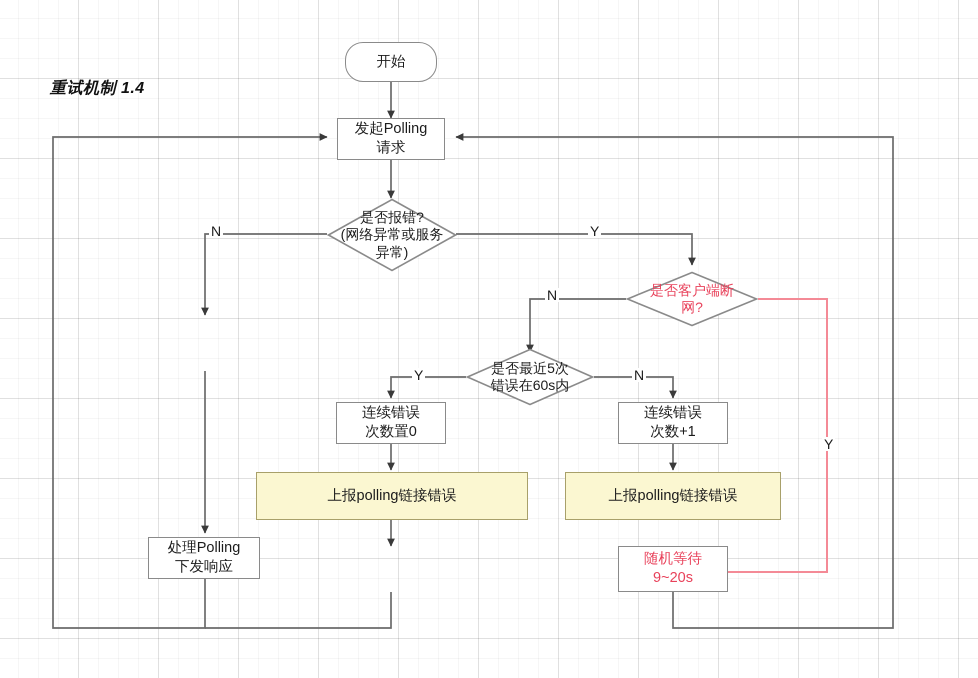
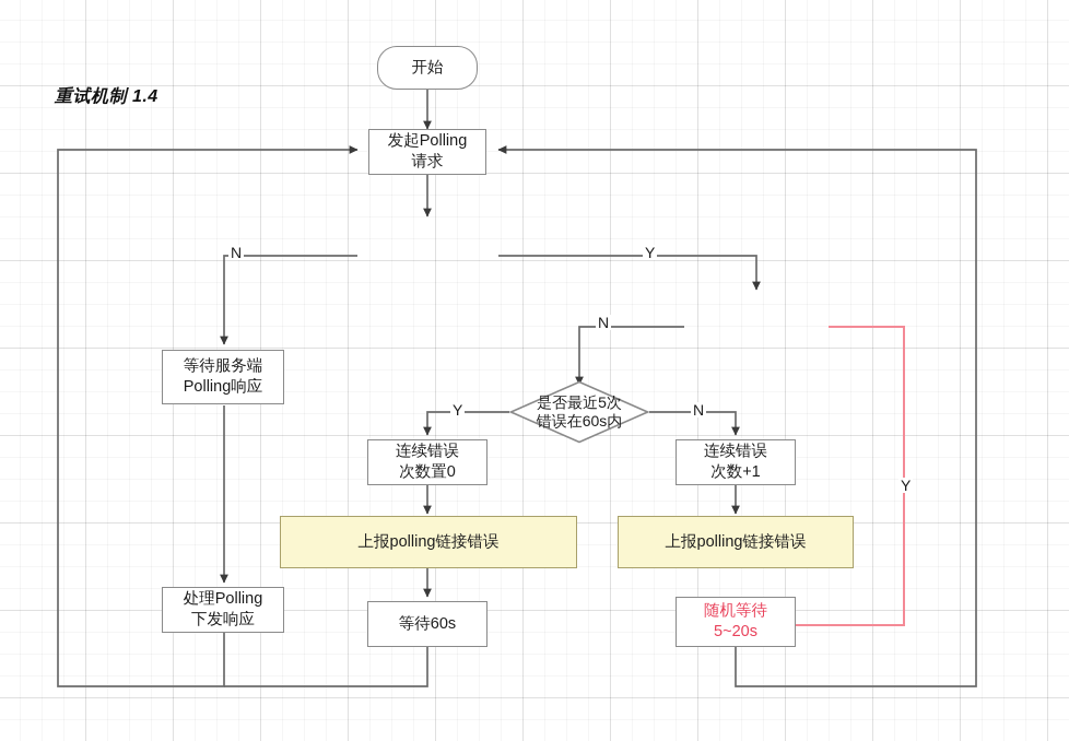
  重试机制 1.4
  开始
  发起Polling
  请求
- 是否报错?
- (网络异常或服务
- 异常)
- 是否客户端断
- 网?
  是否最近5次
  错误在60s内
+ 等待服务端
+ Polling响应
  处理Polling
  下发响应
  连续错误
  次数置0
  连续错误
  次数+1
  上报polling链接错误
  上报polling链接错误
+ 等待60s
  随机等待
- 9~20s
+ 5~20s
  N
  Y
  N
  Y
  Y
  N
